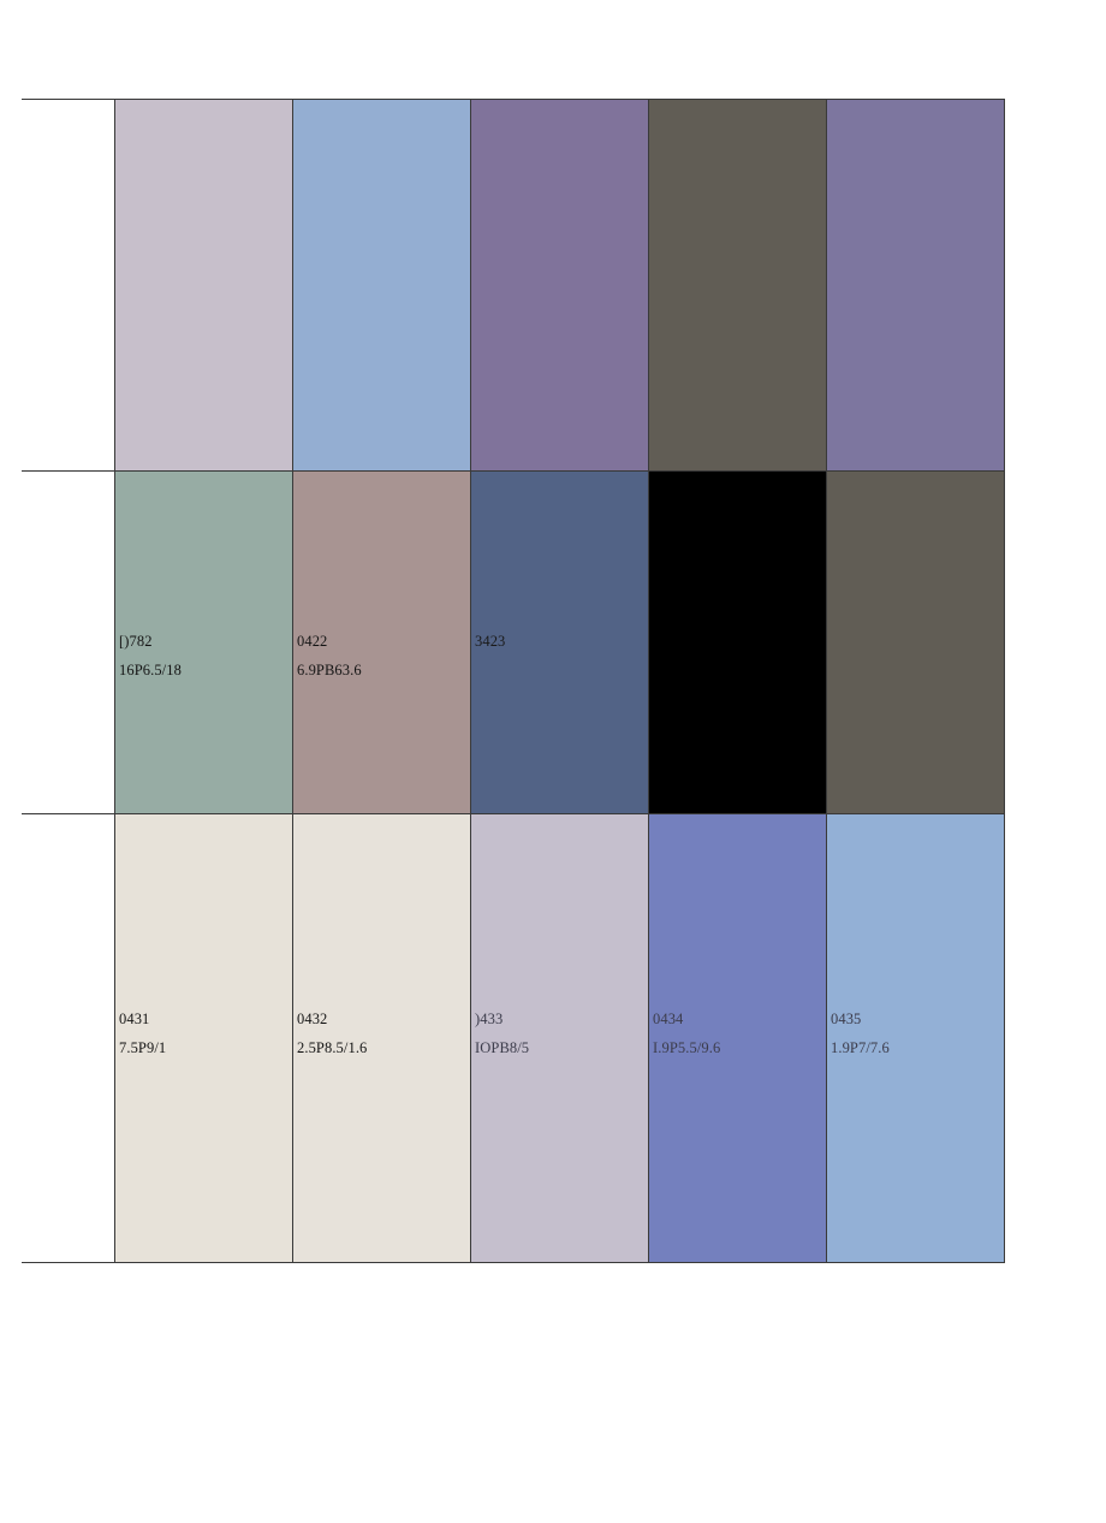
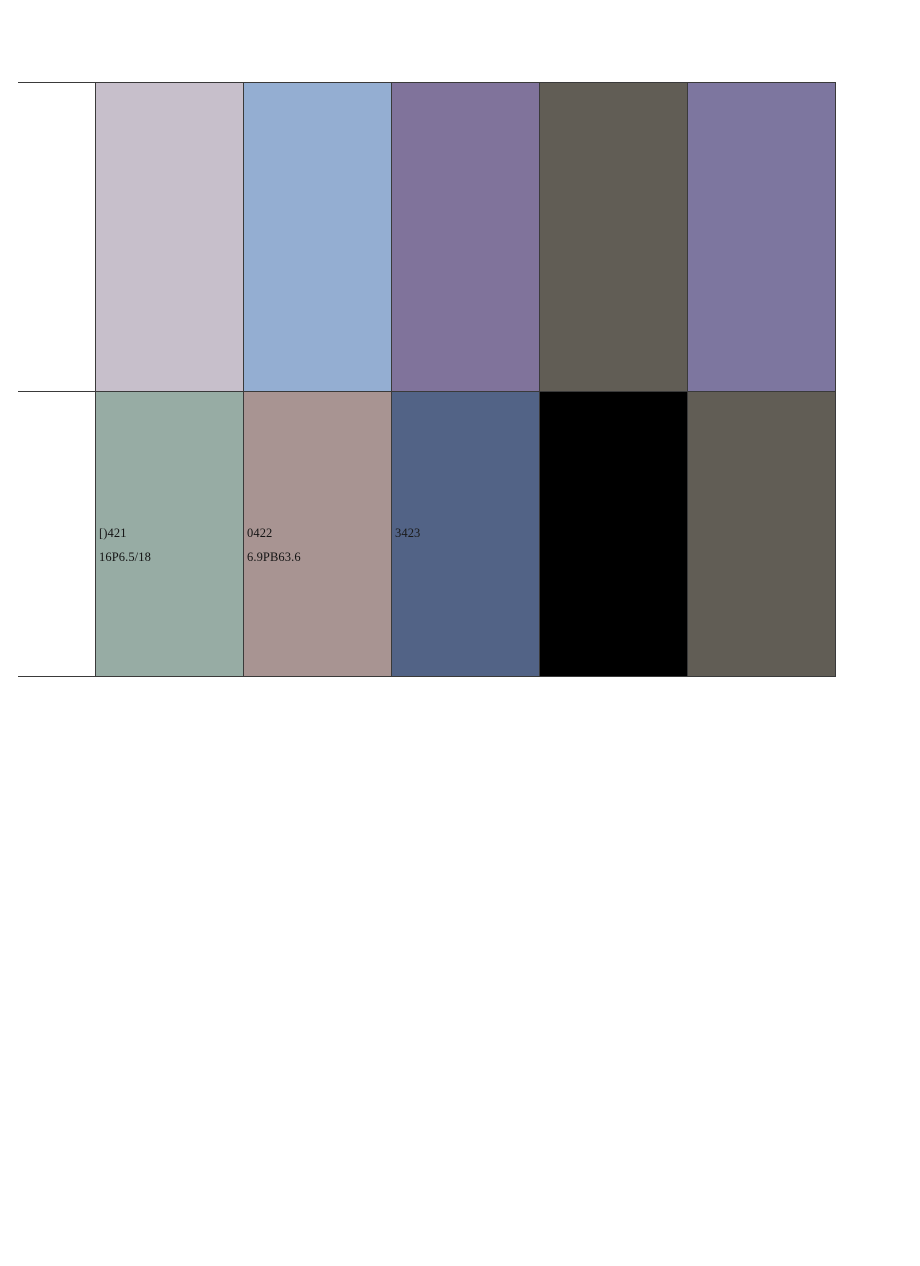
- 	[)78216P6.5/18	04226.9PB63.6	3423
+ 	[)42116P6.5/18	04226.9PB63.6	3423
- 	04317.5P9/1	04322.5P8.5/1.6	)433IOPB8/5	0434I.9P5.5/9.6	04351.9P7/7.6
